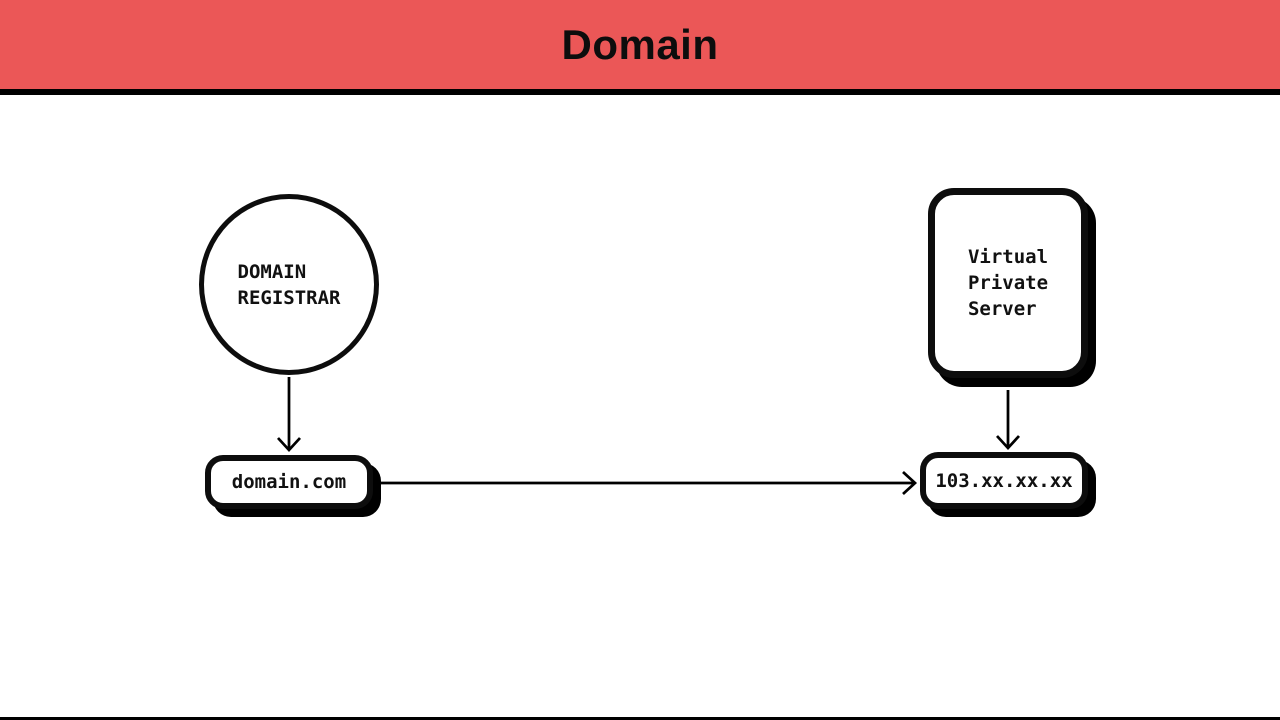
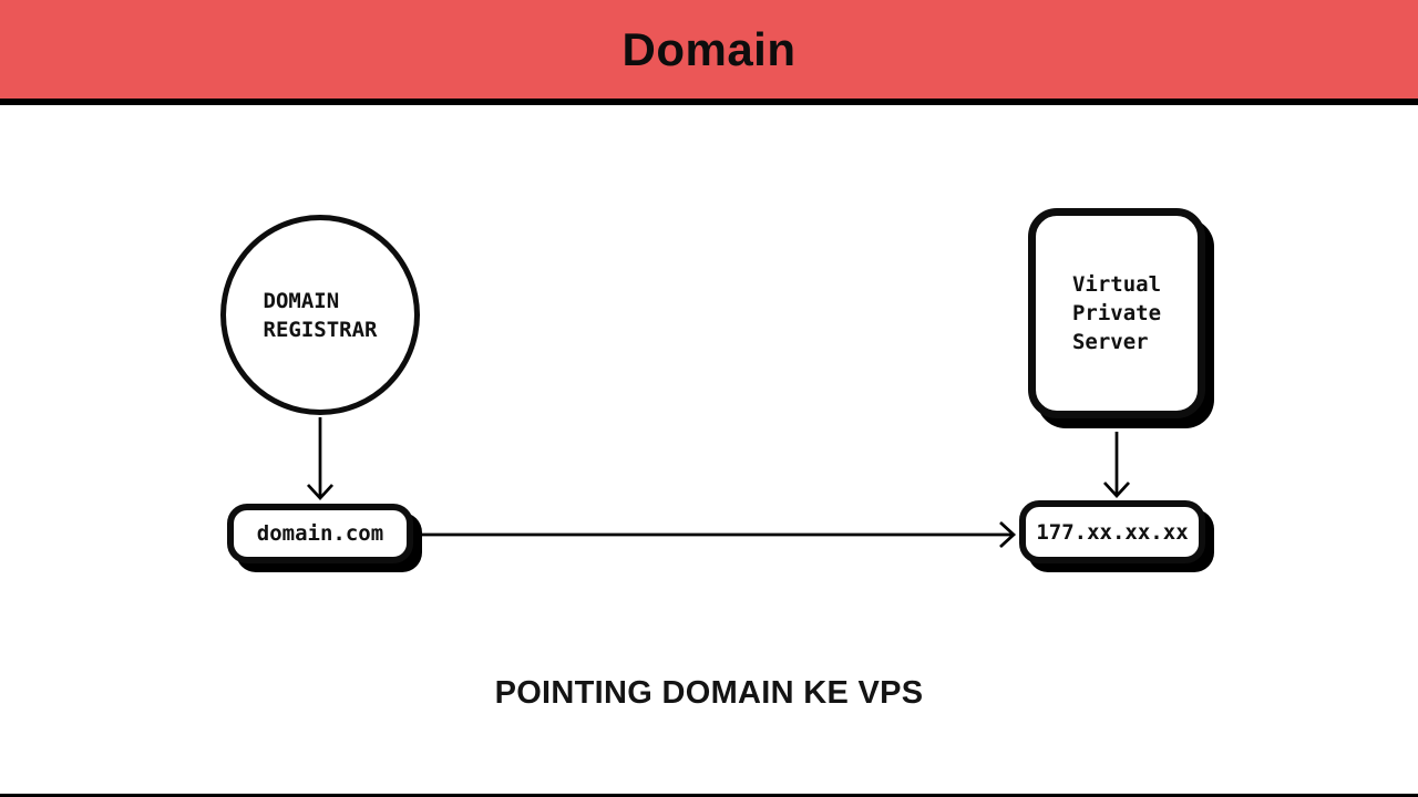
  Domain
  DOMAIN
  REGISTRAR
  Virtual
  Private
  Server
  domain.com
- 103.xx.xx.xx
+ 177.xx.xx.xx
+ POINTING DOMAIN KE VPS
